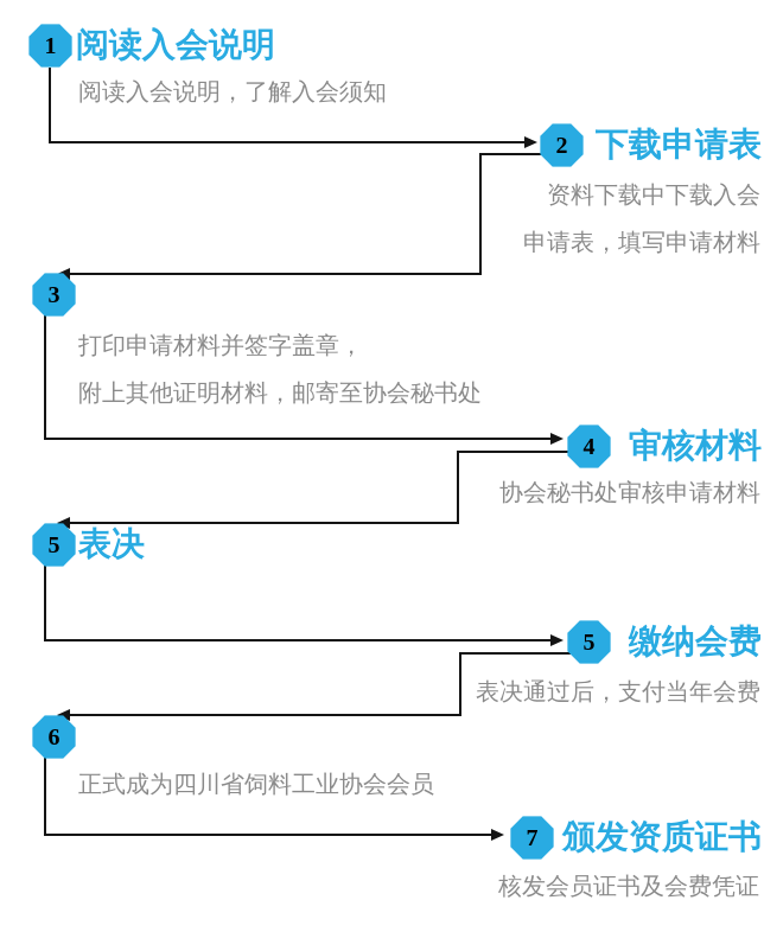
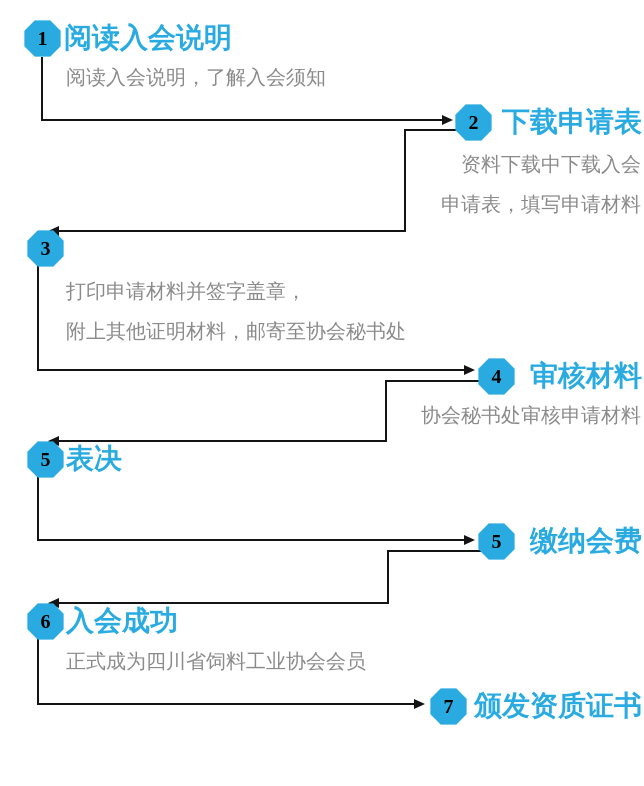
  1
  阅读入会说明
  阅读入会说明，了解入会须知
  2
  下载申请表
  资料下载中下载入会
  申请表，填写申请材料
  3
  打印申请材料并签字盖章，
  附上其他证明材料，邮寄至协会秘书处
  4
  审核材料
  协会秘书处审核申请材料
  5
  表决
  5
  缴纳会费
- 表决通过后，支付当年会费
  6
+ 入会成功
  正式成为四川省饲料工业协会会员
  7
  颁发资质证书
- 核发会员证书及会费凭证
